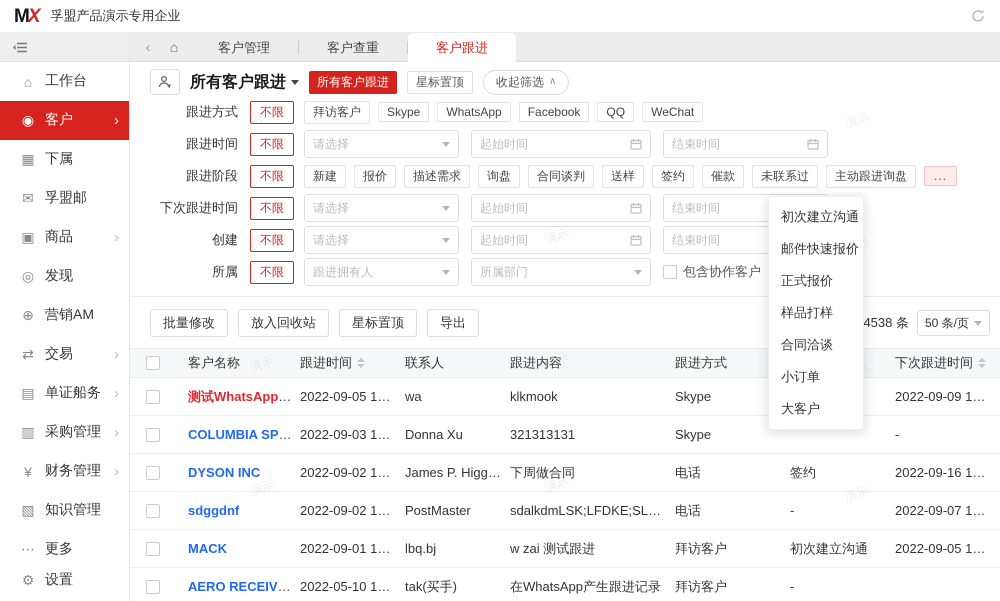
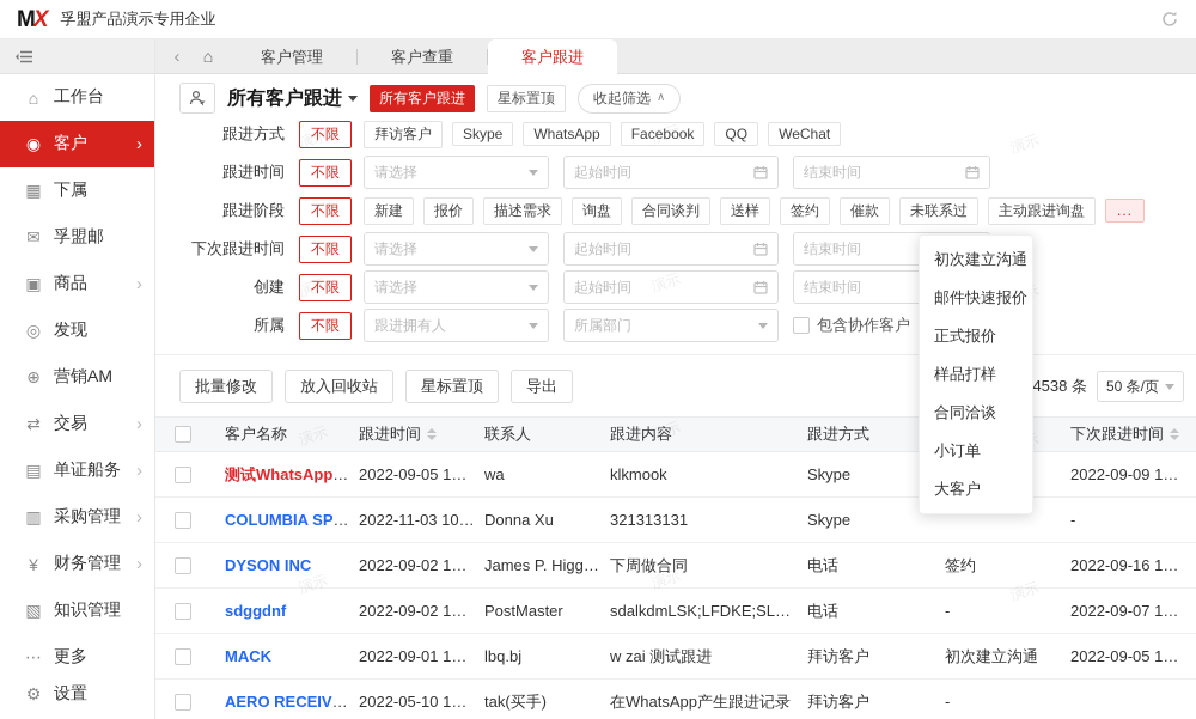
  MX
  孚盟产品演示专用企业
  ⌂
  工作台
  ◉
  客户
  ›
  ▦
  下属
  ✉
  孚盟邮
  ▣
  商品
  ›
  ◎
  发现
  ⊕
  营销AM
  ⇄
  交易
  ›
  ▤
  单证船务
  ›
  ▥
  采购管理
  ›
  ¥
  财务管理
  ›
  ▧
  知识管理
  ⋯
  更多
  ⚙
  设置
  ‹
  ⌂
  客户管理
  客户查重
  客户跟进
  所有客户跟进
  所有客户跟进
  星标置顶
  收起筛选
  ∧
  跟进方式
  不限
  拜访客户
  Skype
  WhatsApp
  Facebook
  QQ
  WeChat
  跟进时间
  不限
  请选择
  起始时间
  结束时间
  跟进阶段
  不限
  新建
  报价
  描述需求
  询盘
  合同谈判
  送样
  签约
  催款
  未联系过
  主动跟进询盘
  ...
  下次跟进时间
  不限
  请选择
  起始时间
  结束时间
  创建
  不限
  请选择
  起始时间
  结束时间
  所属
  不限
  跟进拥有人
  所属部门
  包含协作客户
  批量修改
  放入回收站
  星标置顶
  导出
  4538 条
  50 条/页
  客户名称
  跟进时间
  联系人
  跟进内容
  跟进方式
  下次跟进时间
  测试WhatsApp聊..
  2022-09-05 13:49
  wa
  klkmook
  Skype
  2022-09-09 13:49
  COLUMBIA SPO...
- 2022-09-03 10:17
+ 2022-11-03 10:17
  Donna Xu
  321313131
  Skype
  -
  DYSON INC
  2022-09-02 13:59
  James P. Higgins
  下周做合同
  电话
  签约
  2022-09-16 13:59
  sdggdnf
  2022-09-02 10:14
  PostMaster
  sdalkdmLSK;LFDKE;SLAKD
  电话
  -
  2022-09-07 10:15
  MACK
  2022-09-01 15:43
  lbq.bj
  w zai 测试跟进
  拜访客户
  初次建立沟通
  2022-09-05 15:44
  AERO RECEIVING
  2022-05-10 15:06
  tak(买手)
  在WhatsApp产生跟进记录
  拜访客户
  -
  初次建立沟通
  邮件快速报价
  正式报价
  样品打样
  合同洽谈
  小订单
  大客户
